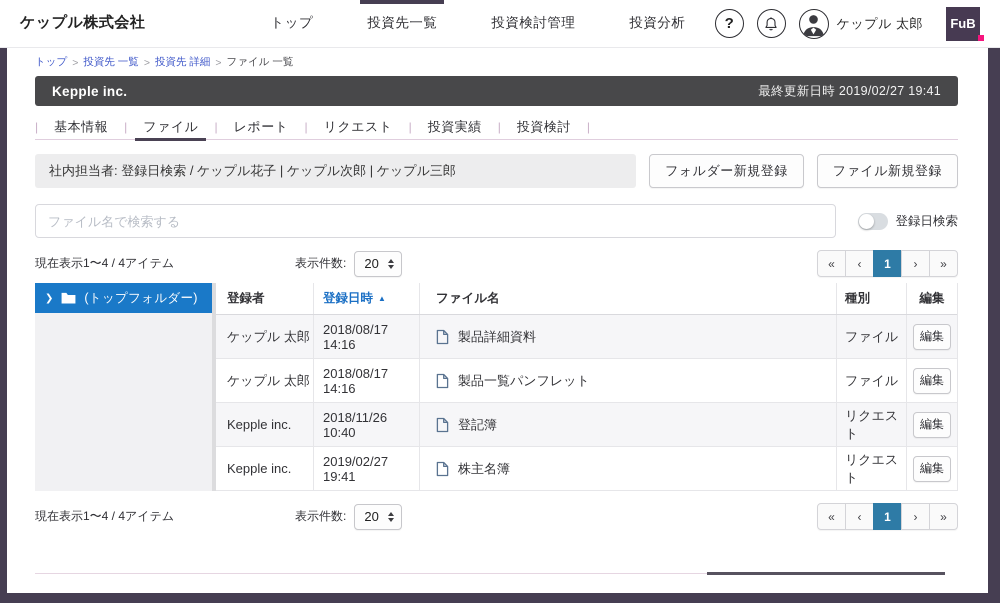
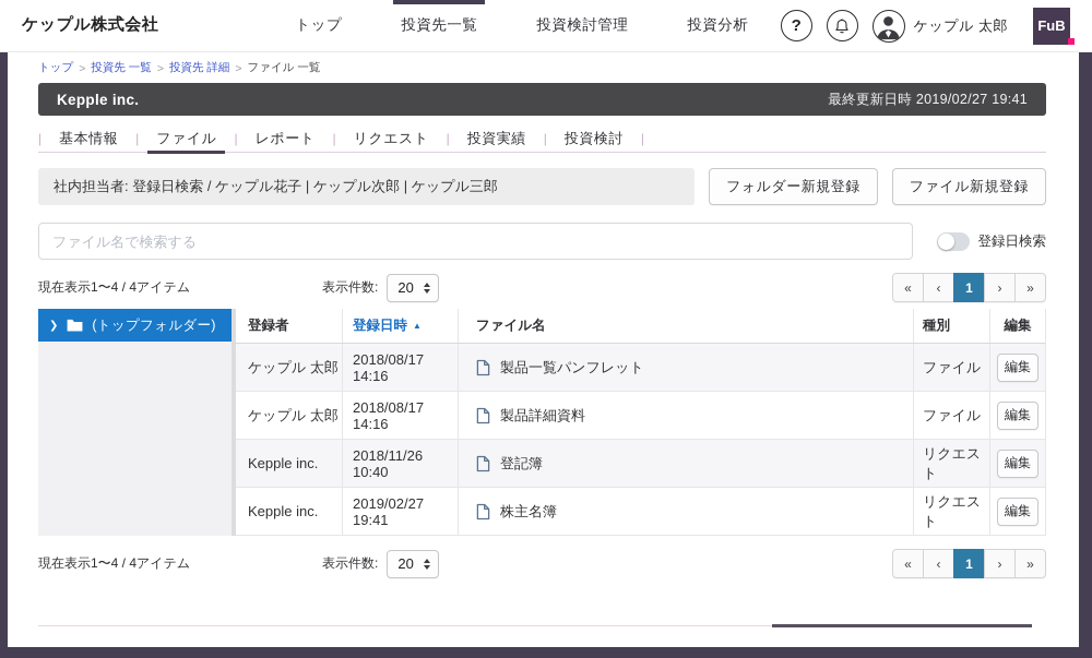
  ケップル株式会社
  トップ
  投資先一覧
  投資検討管理
  投資分析
  ?
  ケップル 太郎
  FuB
  トップ
  >
  投資先 一覧
  >
  投資先 詳細
  >
  ファイル 一覧
  Kepple inc.
  最終更新日時 2019/02/27 19:41
  |
  基本情報
  |
  ファイル
  |
  レポート
  |
  リクエスト
  |
  投資実績
  |
  投資検討
  |
  社内担当者: 登録日検索 / ケップル花子 | ケップル次郎 | ケップル三郎
  フォルダー新規登録
  ファイル新規登録
  ファイル名で検索する
  登録日検索
  現在表示1〜4 / 4アイテム
  表示件数:
  20
  «
  ‹
  1
  ›
  »
  ❯
  (トップフォルダー)
  登録者
  登録日時
  ▲
  ファイル名
  種別
  編集
  ケップル 太郎
  2018/08/17 14:16
- 製品詳細資料
+ 製品一覧パンフレット
  ファイル
  編集
  ケップル 太郎
  2018/08/17 14:16
- 製品一覧パンフレット
+ 製品詳細資料
  ファイル
  編集
  Kepple inc.
  2018/11/26 10:40
  登記簿
  リクエスト
  編集
  Kepple inc.
  2019/02/27 19:41
  株主名簿
  リクエスト
  編集
  現在表示1〜4 / 4アイテム
  表示件数:
  20
  «
  ‹
  1
  ›
  »
